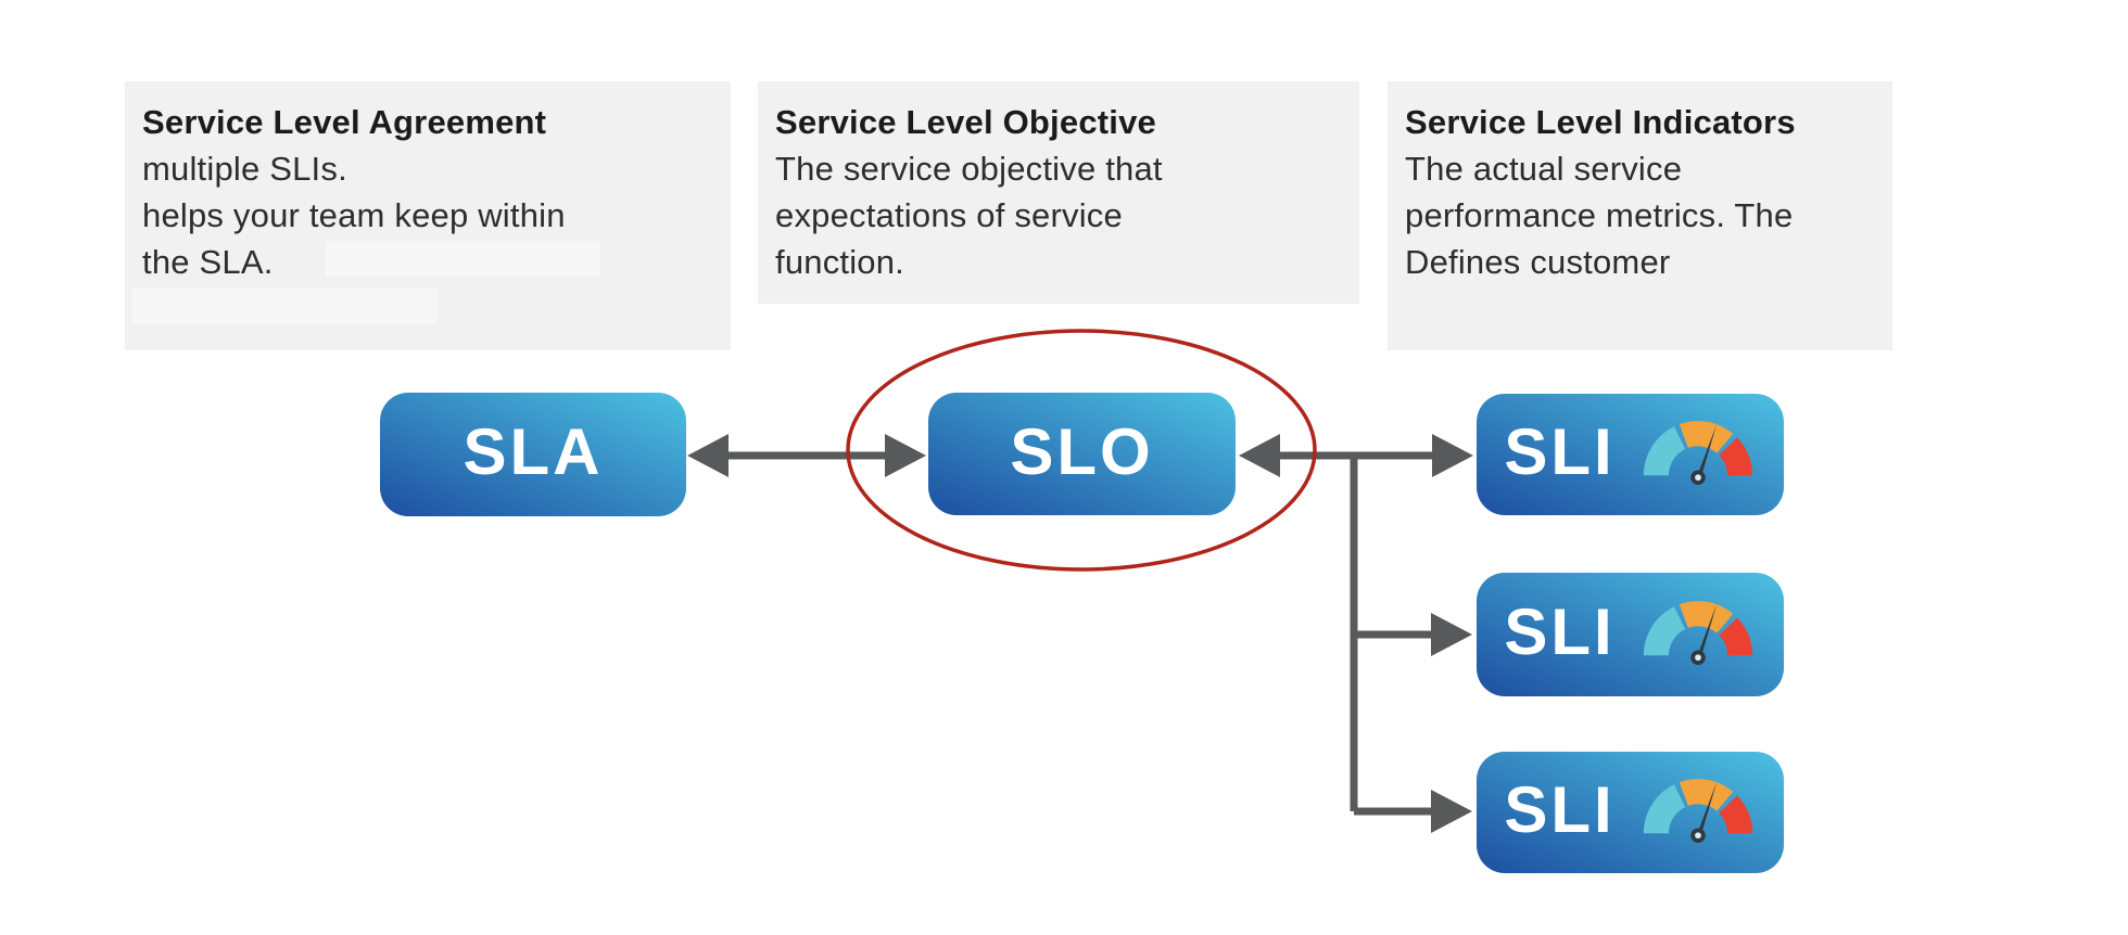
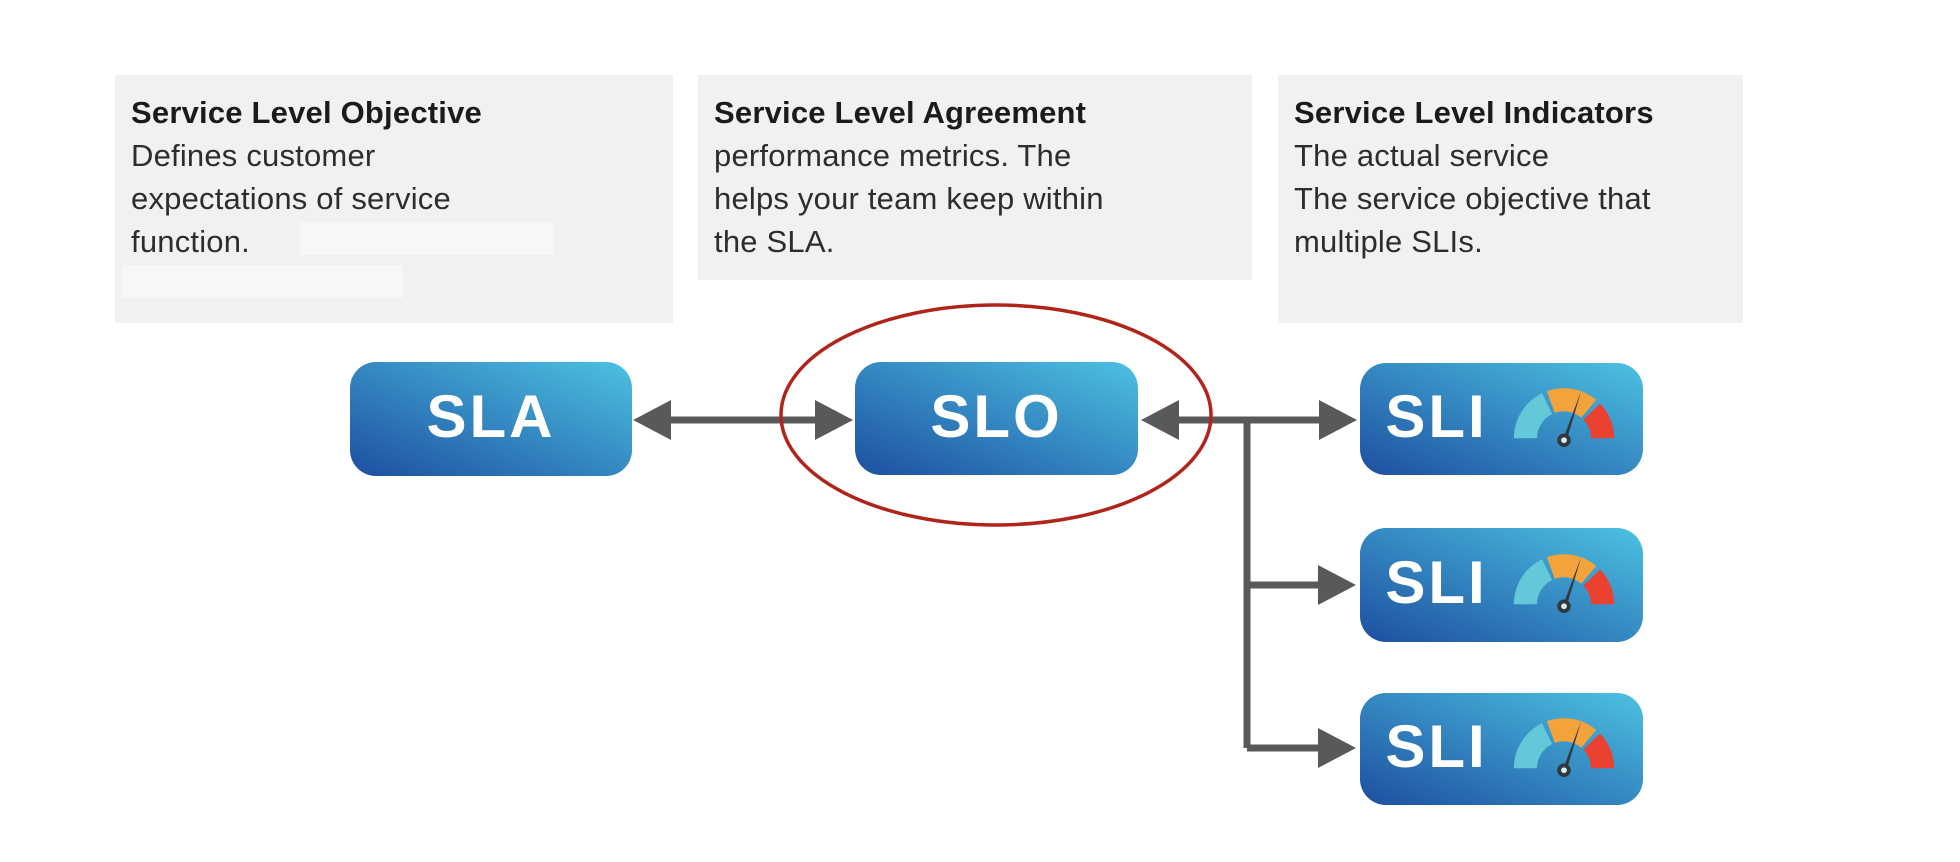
- Service Level Agreement
+ Service Level Objective
- multiple SLIs.
+ Defines customer
- helps your team keep within
+ expectations of service
- the SLA.
+ function.
- Service Level Objective
+ Service Level Agreement
- The service objective that
+ performance metrics. The
- expectations of service
+ helps your team keep within
- function.
+ the SLA.
  Service Level Indicators
  The actual service
- performance metrics. The
+ The service objective that
- Defines customer
+ multiple SLIs.
  SLA
  SLO
  SLI
  SLI
  SLI
